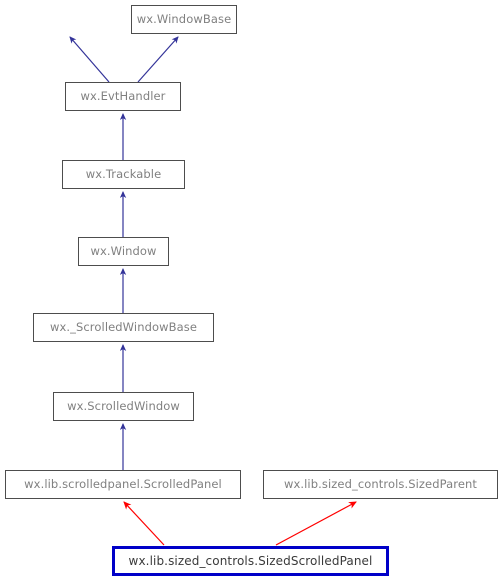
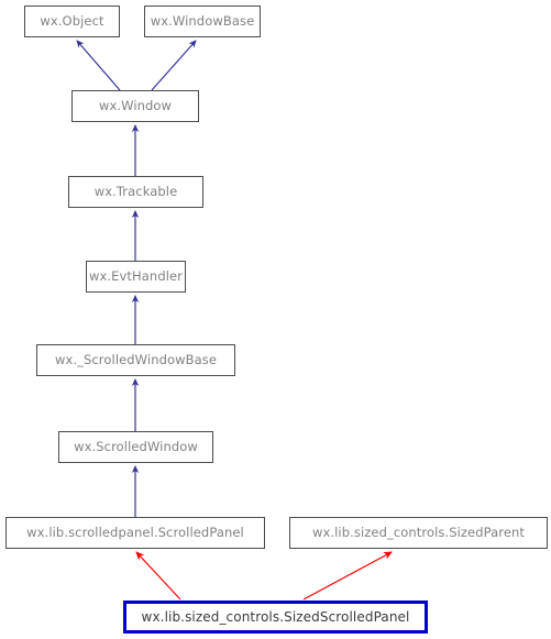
+ wx.Object
  wx.WindowBase
- wx.EvtHandler
+ wx.Window
  wx.Trackable
- wx.Window
+ wx.EvtHandler
  wx._ScrolledWindowBase
  wx.ScrolledWindow
  wx.lib.scrolledpanel.ScrolledPanel
  wx.lib.sized_controls.SizedParent
  wx.lib.sized_controls.SizedScrolledPanel
